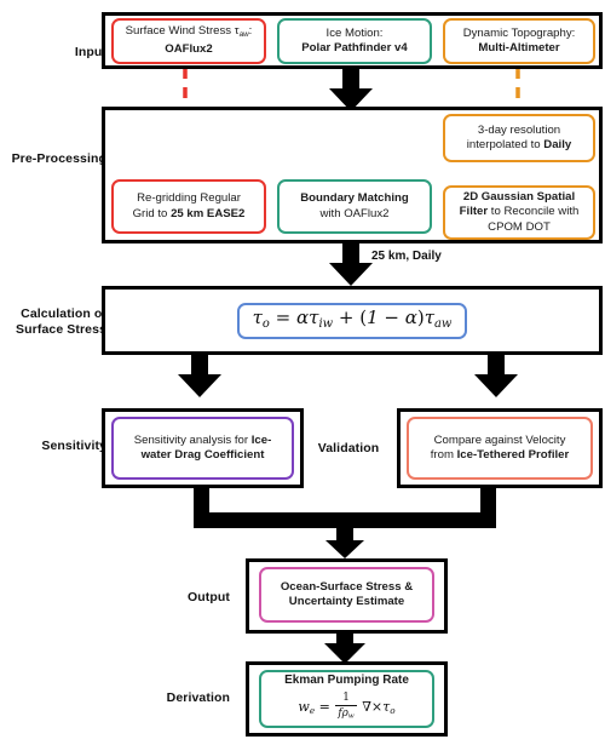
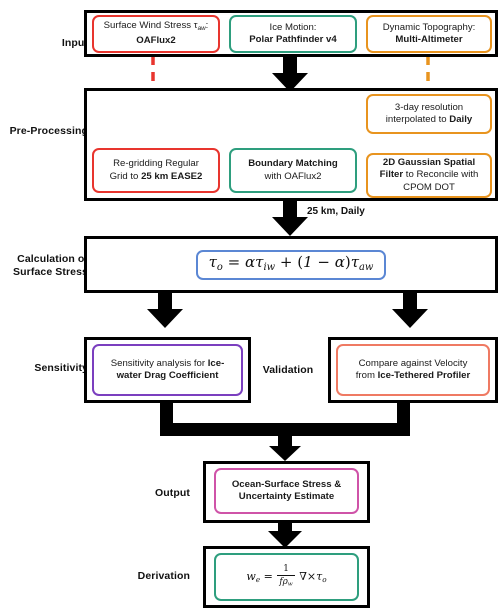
  Inpu
  Pre-Processin
  Calculation o
  Surface Stres
  Sensitivit
  Output
  Derivation
  Validation
  25 km, Daily
  Surface Wind Stress τ :
  OAFlux2
  Ice Motion:
  Polar Pathfinder v4
  Dynamic Topography:
  Multi-Altimeter
  Re-gridding Regular
  Grid to 25 km EASE2
  Boundary Matching
  with OAFlux2
  3-day resolution
  interpolated to Daily
  2D Gaussian Spatial
  Filter to Reconcile with
  CPOM DOT
  τo = ατiw + (1 − α)τaw
  Sensitivity analysis for Ice-
  water Drag Coefficient
  Compare against Velocity
  from Ice-Tethered Profiler
  Ocean-Surface Stress &
  Uncertainty Estimate
- Ekman Pumping Rate
  we =
  1
  ∇×τo
